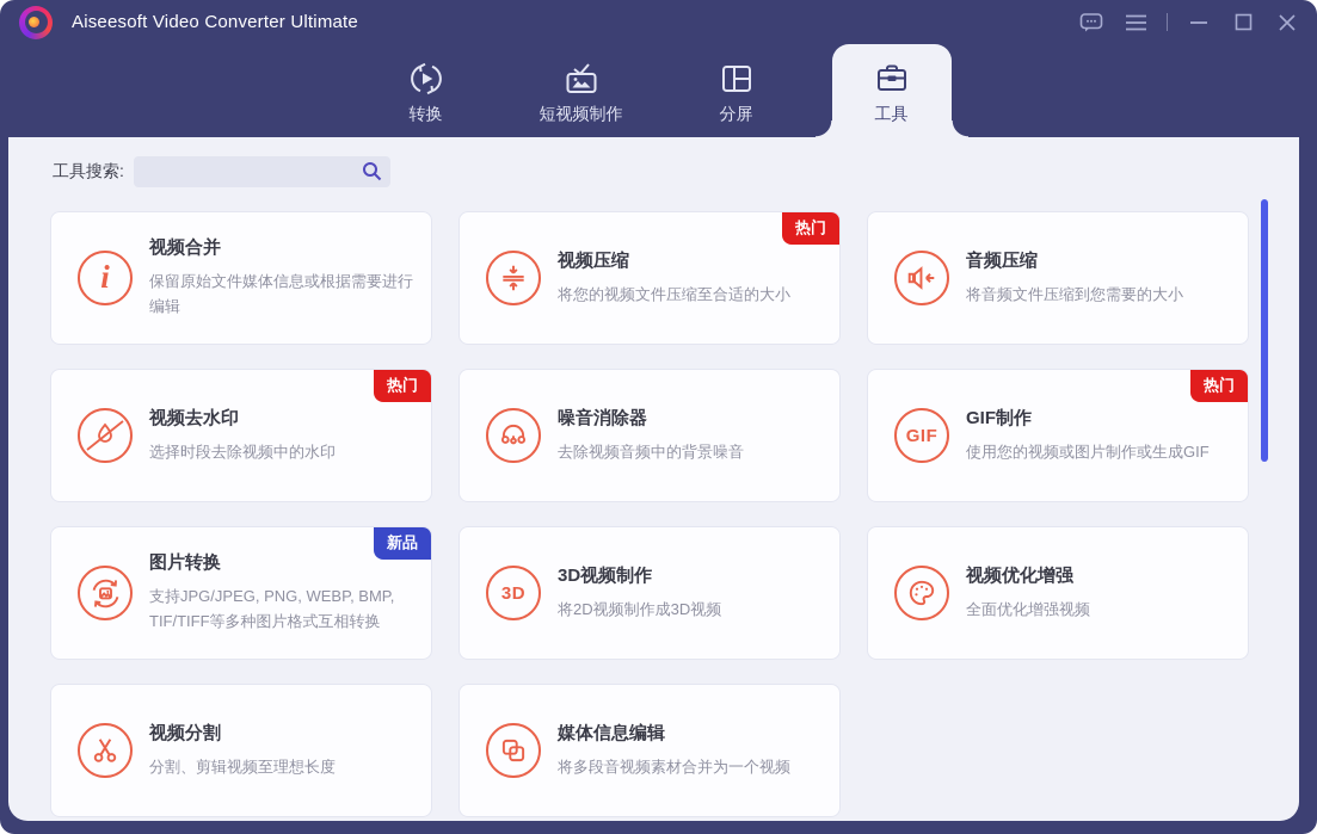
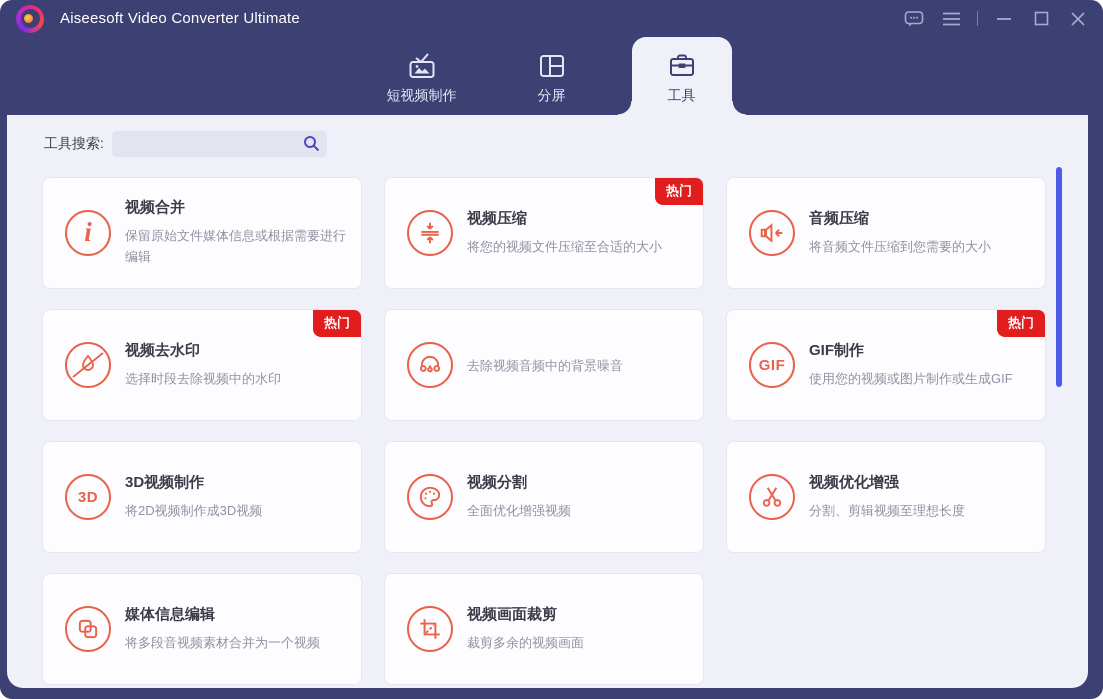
  Aiseesoft Video Converter Ultimate
- 转换
  短视频制作
  分屏
  工具
  工具搜索:
  i
  视频合并
  保留原始文件媒体信息或根据需要进行编辑
  热门
  视频压缩
  将您的视频文件压缩至合适的大小
  音频压缩
  将音频文件压缩到您需要的大小
  热门
  视频去水印
  选择时段去除视频中的水印
- 噪音消除器
  去除视频音频中的背景噪音
  热门
  GIF
  GIF制作
  使用您的视频或图片制作或生成GIF
- 新品
- 图片转换
- 支持JPG/JPEG, PNG, WEBP, BMP, TIF/TIFF等多种图片格式互相转换
  3D
  3D视频制作
  将2D视频制作成3D视频
- 视频优化增强
+ 视频分割
  全面优化增强视频
- 视频分割
+ 视频优化增强
  分割、剪辑视频至理想长度
  媒体信息编辑
  将多段音视频素材合并为一个视频
+ 视频画面裁剪
+ 裁剪多余的视频画面
